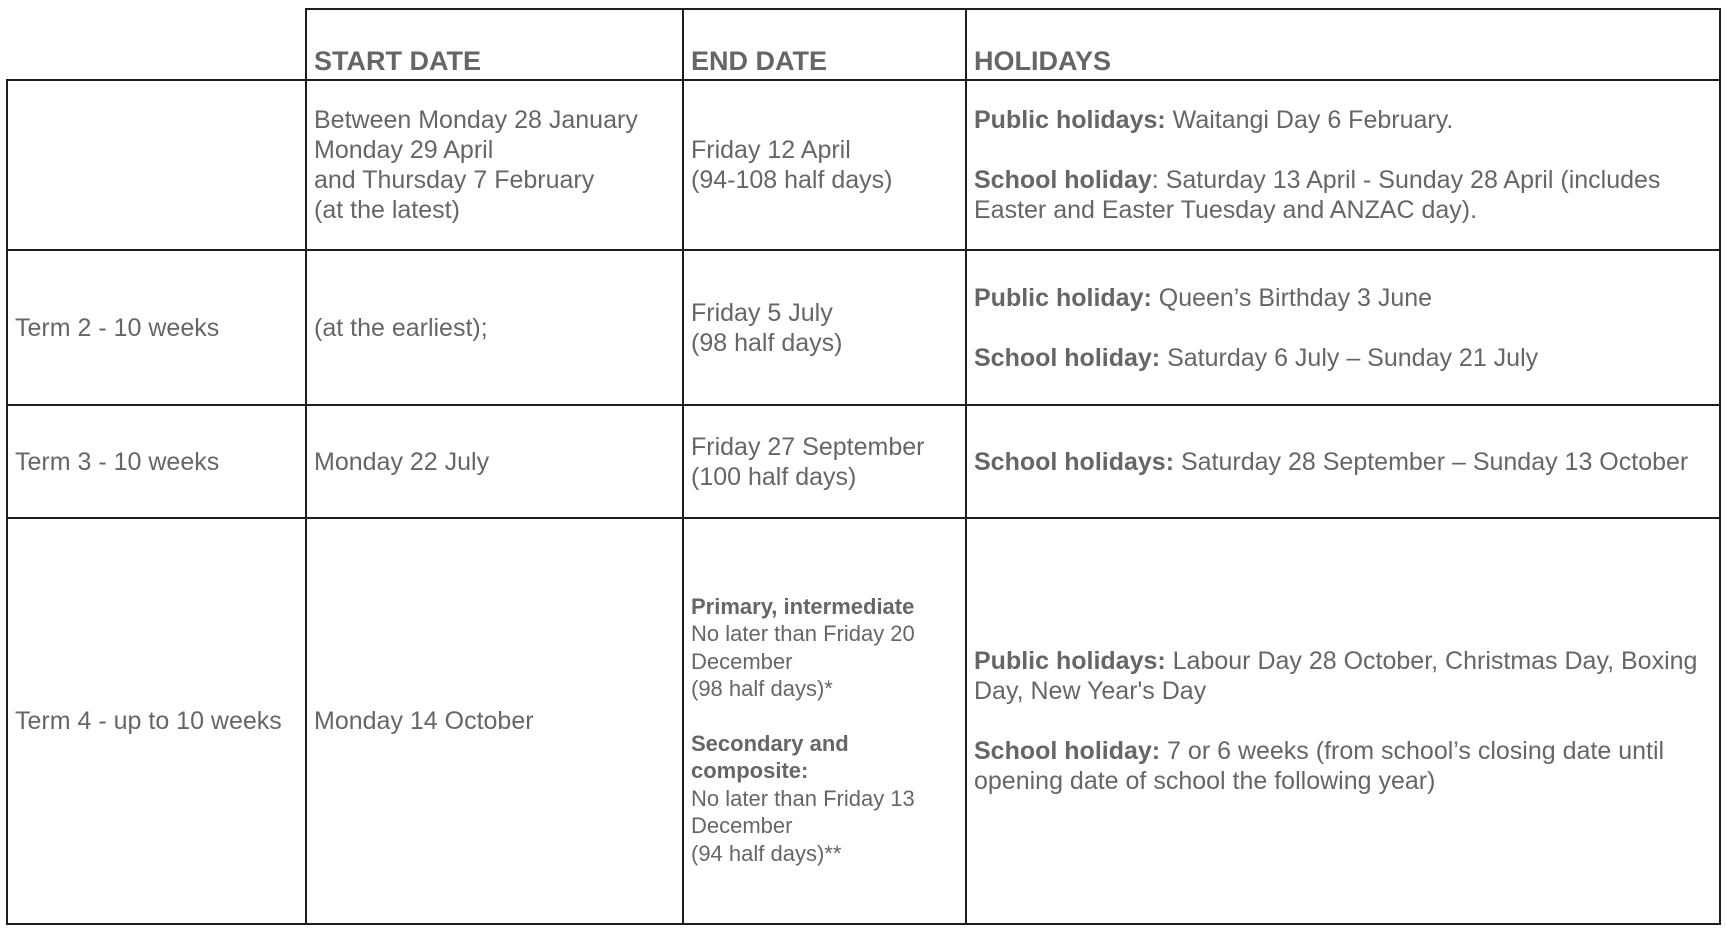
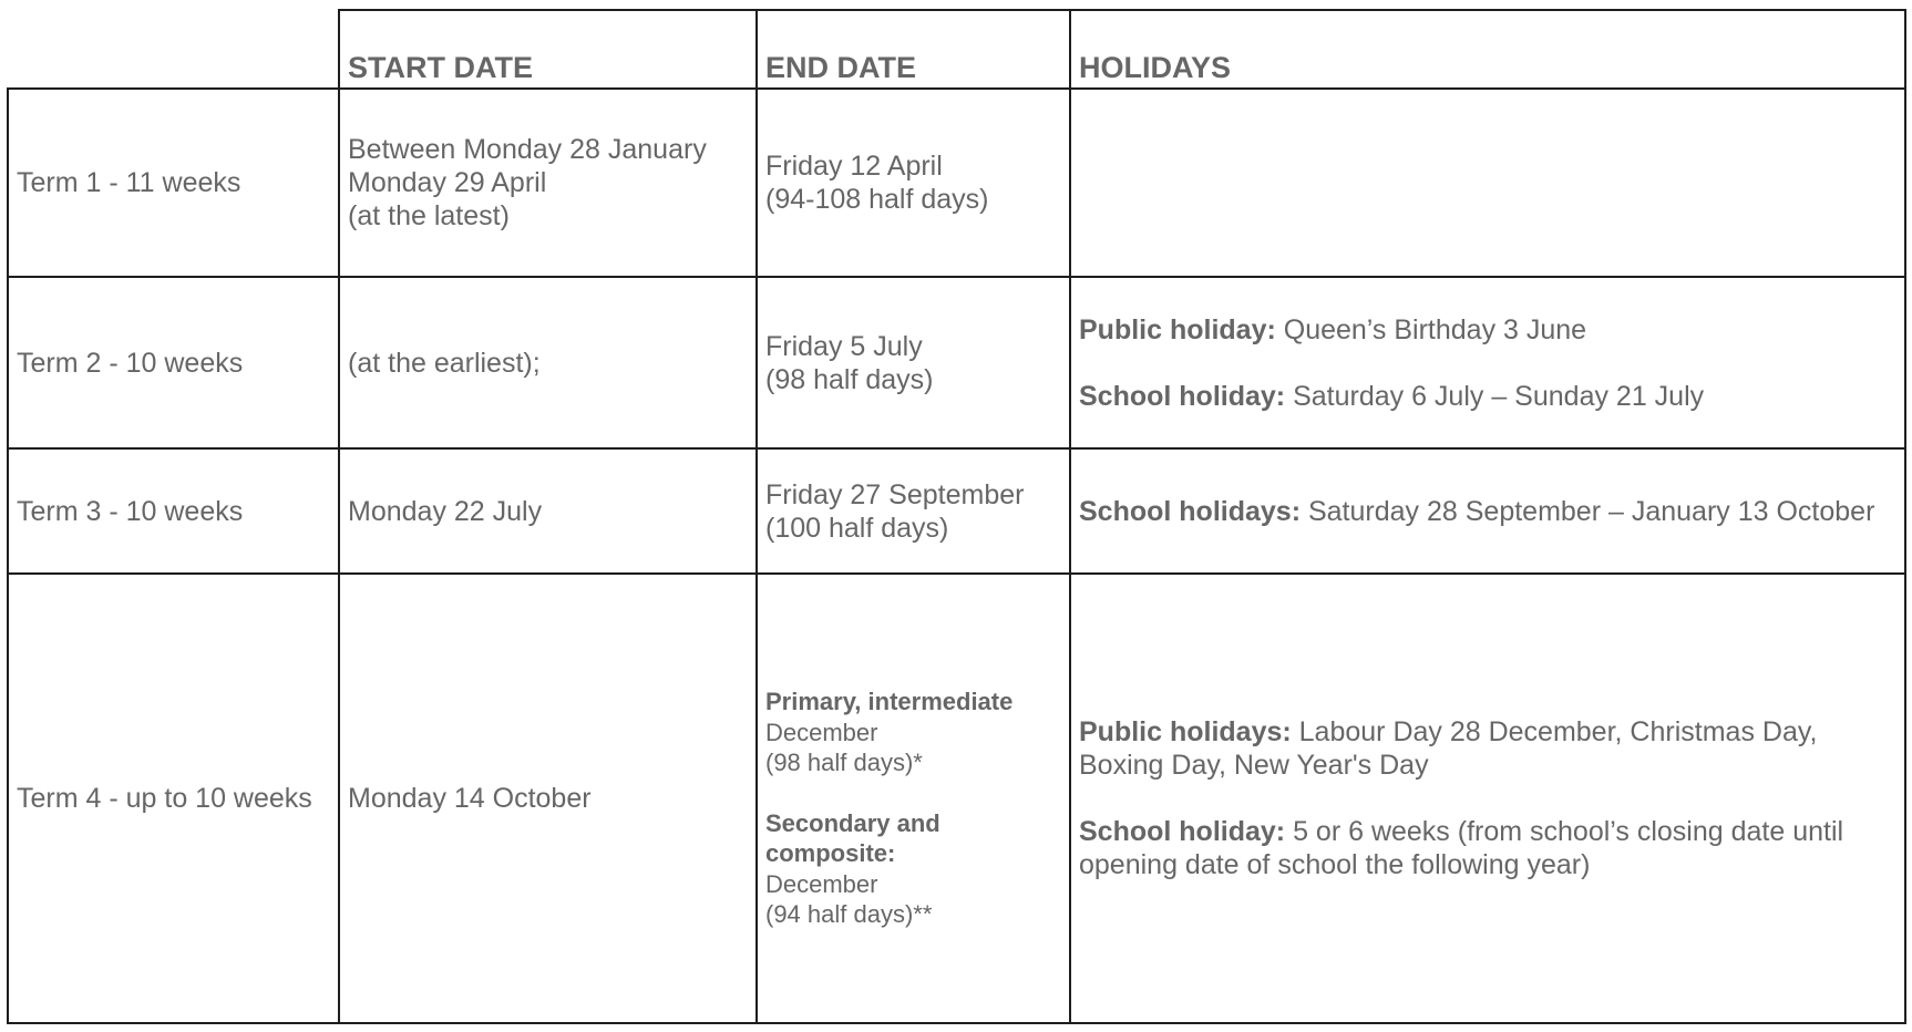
  START DATE
  END DATE
  HOLIDAYS
+ Term 1 - 11 weeks
  Between Monday 28 January
  Monday 29 April
- and Thursday 7 February
  (at the latest)
  Friday 12 April
  (94-108 half days)
- Public holidays: Waitangi Day 6 February.
- School holiday: Saturday 13 April - Sunday 28 April (includes Easter and Easter Tuesday and ANZAC day).
  Term 2 - 10 weeks
  (at the earliest);
  Friday 5 July
  (98 half days)
  Public holiday: Queen’s Birthday 3 June
  School holiday: Saturday 6 July – Sunday 21 July
  Term 3 - 10 weeks
  Monday 22 July
  Friday 27 September
  (100 half days)
- School holidays: Saturday 28 September – Sunday 13 October
+ School holidays: Saturday 28 September – January 13 October
  Term 4 - up to 10 weeks
  Monday 14 October
  Primary, intermediate
- No later than Friday 20
  December
  (98 half days)*
  Secondary and
  composite:
- No later than Friday 13
  December
  (94 half days)**
- Public holidays: Labour Day 28 October, Christmas Day, Boxing Day, New Year's Day
+ Public holidays: Labour Day 28 December, Christmas Day, Boxing Day, New Year's Day
- School holiday: 7 or 6 weeks (from school’s closing date until opening date of school the following year)
+ School holiday: 5 or 6 weeks (from school’s closing date until opening date of school the following year)
